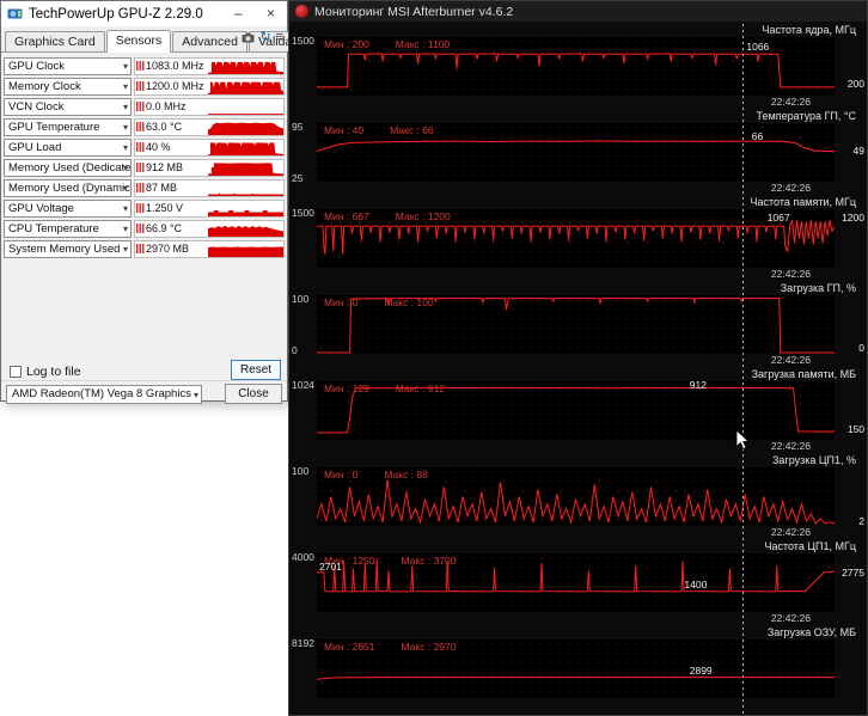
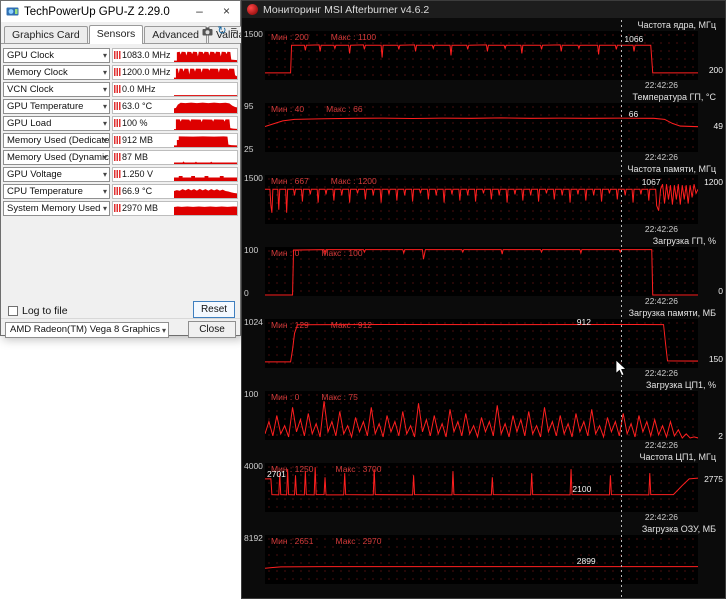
  TechPowerUp GPU-Z 2.29.0
  –
  ×
  Graphics Card
  Sensors
  Advanced
  ↻
  ≡
  GPU Clock
  ▾
  1083.0 MHz
  Memory Clock
  ▾
  1200.0 MHz
  VCN Clock
  ▾
  0.0 MHz
  GPU Temperature
  ▾
  63.0 °C
  GPU Load
  ▾
- 40 %
+ 100 %
  Memory Used (Dedicate
  ▾
  912 MB
  Memory Used (Dynamic
  ▾
  87 MB
  GPU Voltage
  ▾
  1.250 V
  CPU Temperature
  ▾
  66.9 °C
  System Memory Used
  ▾
  2970 MB
  Log to file
  Reset
  AMD Radeon(TM) Vega 8 Graphics
  ▾
  Close
  Мониторинг MSI Afterburner v4.6.2
  Частота ядра, МГц
  1500
  Мин : 200 Макс : 1100
  1066
  200
  22:42:26
  Температура ГП, °C
  95
  25
  Мин : 40 Макс : 66
  66
  49
  22:42:26
  Частота памяти, МГц
  1500
  Мин : 667 Макс : 1200
  1067
  1200
  22:42:26
  Загрузка ГП, %
  100
  0
  Мин : 0 акс : 100
  0
  22:42:26
  Загрузка памяти, МБ
  1024
  912
  150
  22:42:26
  Загрузка ЦП1, %
  100
- Мин : 0 Макс : 88
+ Мин : 0 Макс : 75
  2
  22:42:26
  Частота ЦП1, МГц
  4000
  Мин : 1250 Макс : 3700
  2701
- 1400
+ 2100
  2775
  22:42:26
  Загрузка ОЗУ, МБ
  8192
  Мин : 2651 Макс : 2970
  2899
